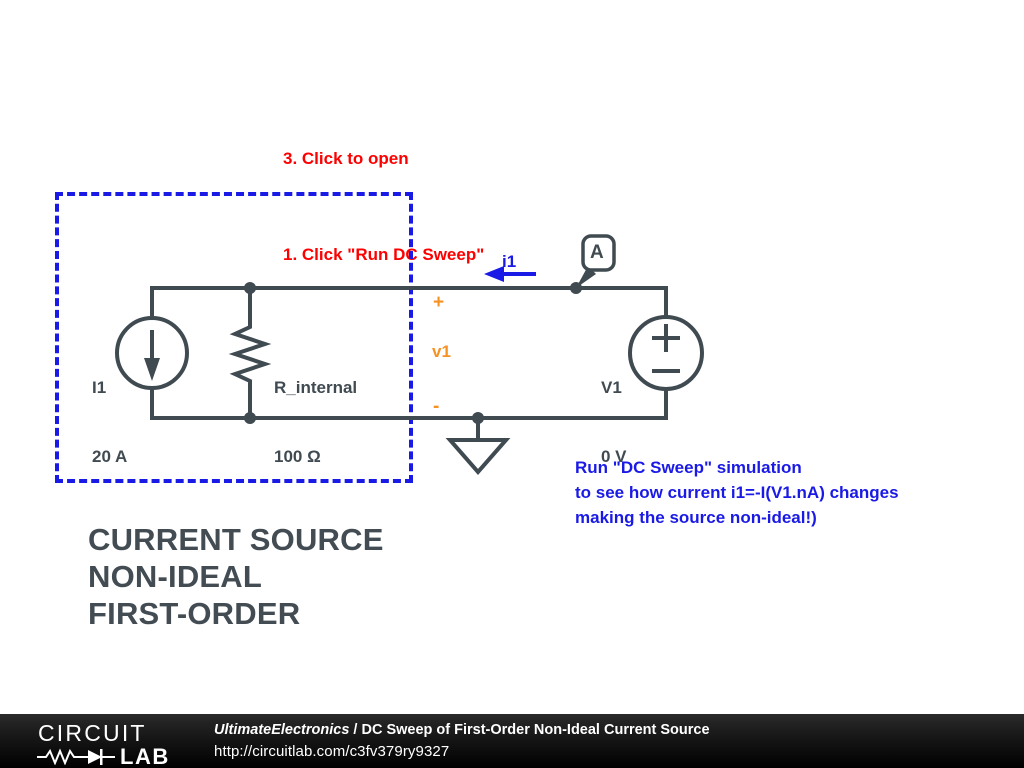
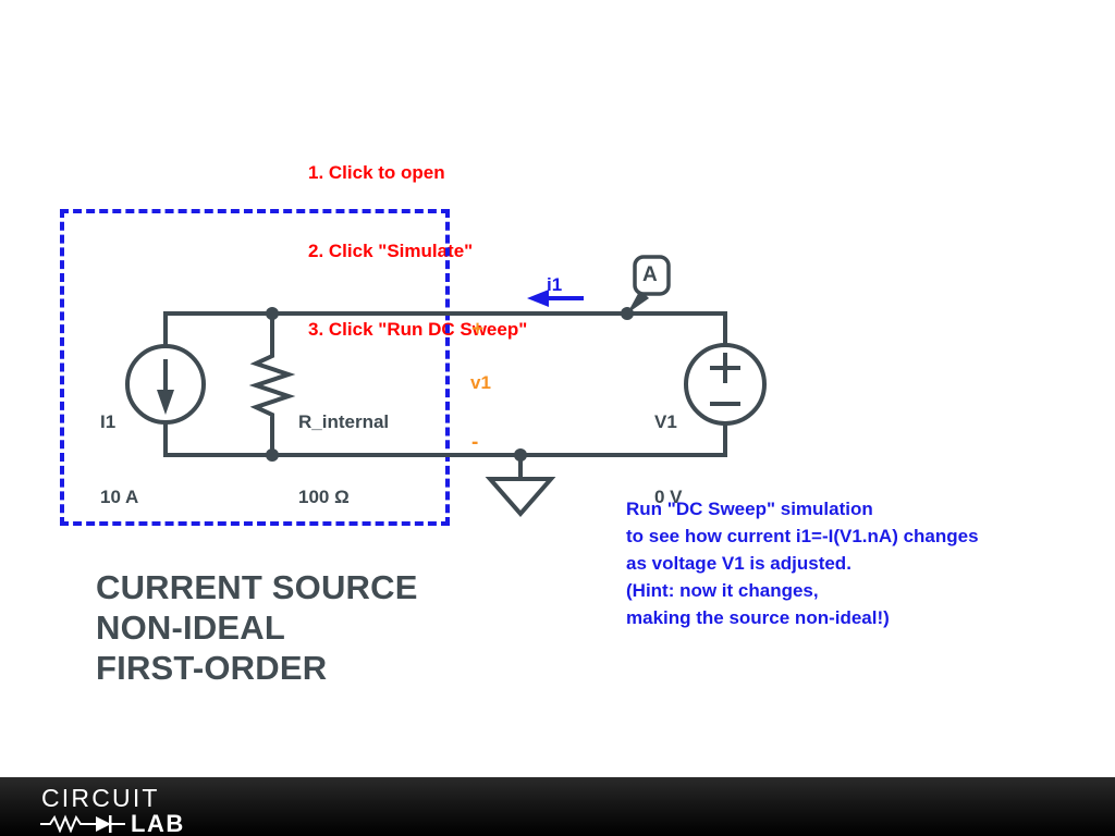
- 3. Click to open
+ 1. Click to open
+ 2. Click "Simulate"
- 1. Click "Run DC Sweep"
+ 3. Click "Run DC Sweep"
  A
  I1
- 20 A
+ 10 A
  R_internal
  100 Ω
  V1
  0 V
  i1
  +
  v1
  -
  CURRENT SOURCE
  NON-IDEAL
  FIRST-ORDER
  Run "DC Sweep" simulation
  to see how current i1=-I(V1.nA) changes
+ as voltage V1 is adjusted.
+ (Hint: now it changes,
  making the source non-ideal!)
  CIRCUIT
  LAB
- UltimateElectronics / DC Sweep of First-Order Non-Ideal Current Source
- http://circuitlab.com/c3fv379ry9327
